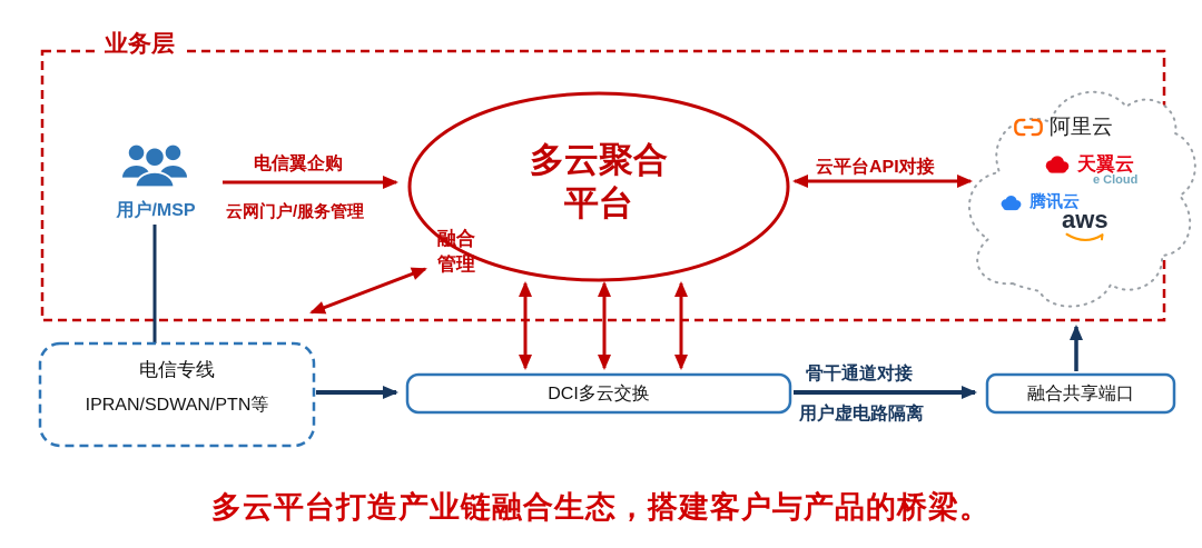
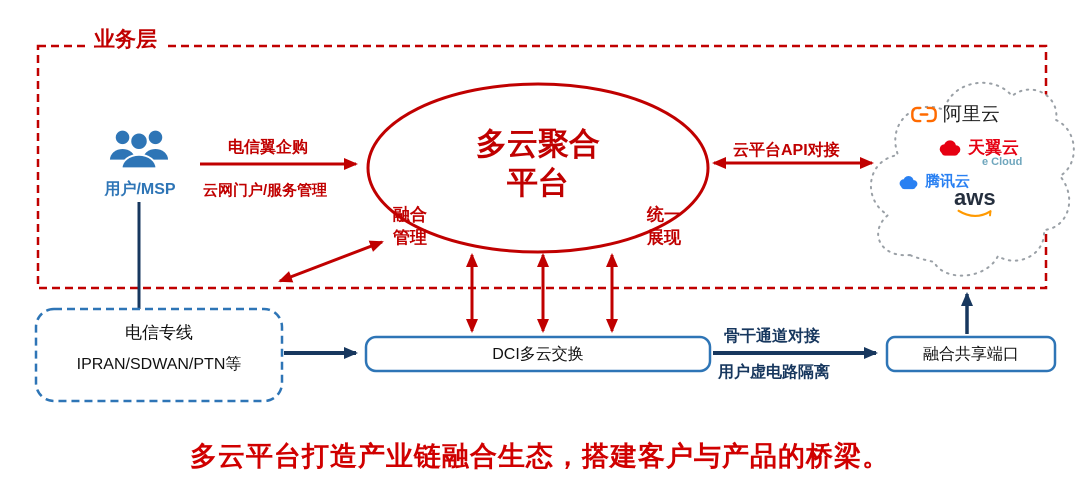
  业务层
  用户/MSP
  电信翼企购
  云网门户/服务管理
  多云聚合
  平台
  融合
  管理
+ 统一
+ 展现
  云平台API对接
  阿里云
  天翼云
  e Cloud
  腾讯云
  aws
  电信专线
  IPRAN/SDWAN/PTN等
  DCI多云交换
  融合共享端口
  骨干通道对接
  用户虚电路隔离
  多云平台打造产业链融合生态，搭建客户与产品的桥梁。
